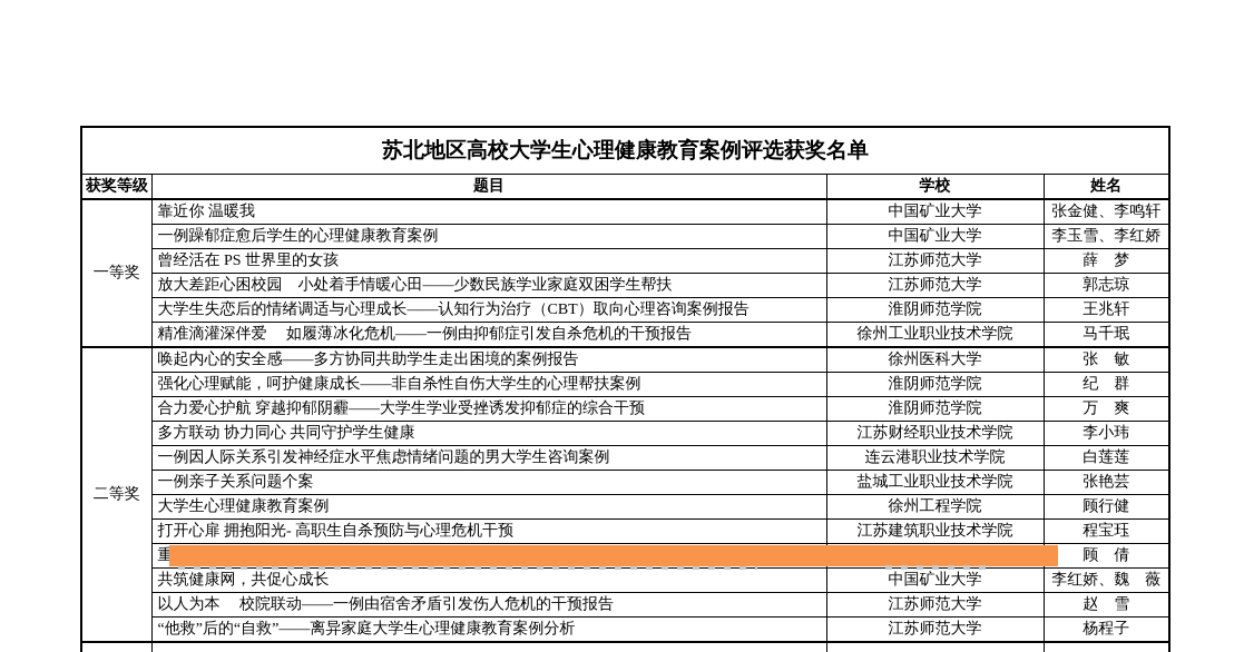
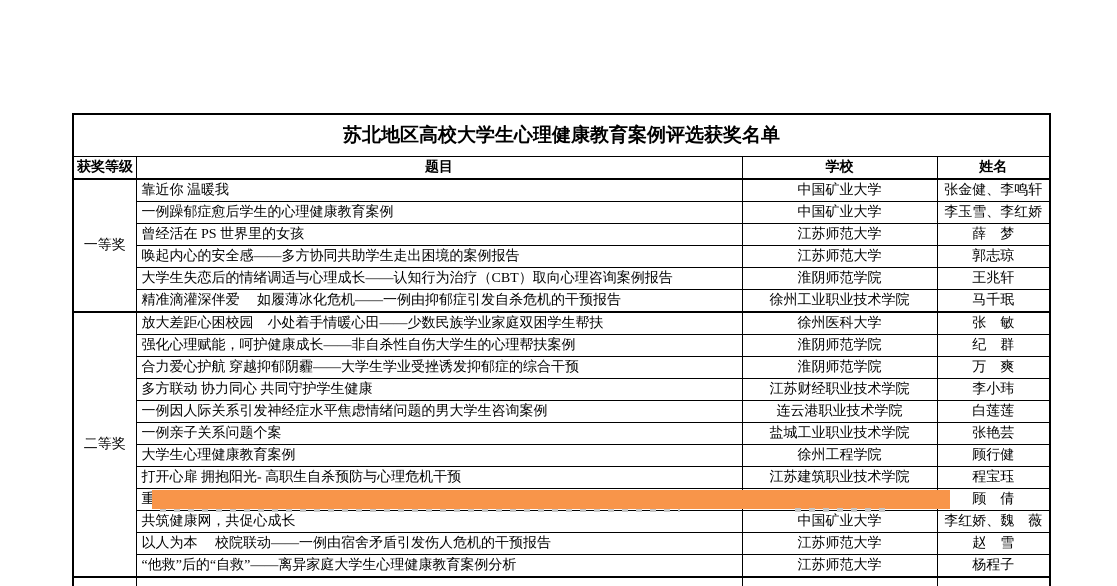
  苏北地区高校大学生心理健康教育案例评选获奖名单
  获奖等级	题目	学校	姓名
  一等奖	靠近你 温暖我	中国矿业大学	张金健、李鸣轩
  一例躁郁症愈后学生的心理健康教育案例	中国矿业大学	李玉雪、李红娇
  曾经活在 PS 世界里的女孩	江苏师范大学	薛 梦
- 放大差距心困校园 小处着手情暖心田——少数民族学业家庭双困学生帮扶	江苏师范大学	郭志琼
+ 唤起内心的安全感——多方协同共助学生走出困境的案例报告	江苏师范大学	郭志琼
  大学生失恋后的情绪调适与心理成长——认知行为治疗（CBT）取向心理咨询案例报告	淮阴师范学院	王兆轩
  精准滴灌深伴爱 如履薄冰化危机——一例由抑郁症引发自杀危机的干预报告	徐州工业职业技术学院	马千珉
- 二等奖	唤起内心的安全感——多方协同共助学生走出困境的案例报告	徐州医科大学	张 敏
+ 二等奖	放大差距心困校园 小处着手情暖心田——少数民族学业家庭双困学生帮扶	徐州医科大学	张 敏
  强化心理赋能，呵护健康成长——非自杀性自伤大学生的心理帮扶案例	淮阴师范学院	纪 群
  合力爱心护航 穿越抑郁阴霾——大学生学业受挫诱发抑郁症的综合干预	淮阴师范学院	万 爽
  多方联动 协力同心 共同守护学生健康	江苏财经职业技术学院	李小玮
  一例因人际关系引发神经症水平焦虑情绪问题的男大学生咨询案例	连云港职业技术学院	白莲莲
  一例亲子关系问题个案	盐城工业职业技术学院	张艳芸
  大学生心理健康教育案例	徐州工程学院	顾行健
  打开心扉 拥抱阳光- 高职生自杀预防与心理危机干预	江苏建筑职业技术学院	程宝珏
  重		顾 倩
  共筑健康网，共促心成长	中国矿业大学	李红娇、魏 薇
  以人为本 校院联动——一例由宿舍矛盾引发伤人危机的干预报告	江苏师范大学	赵 雪
  “他救”后的“自救”——离异家庭大学生心理健康教育案例分析	江苏师范大学	杨程子
